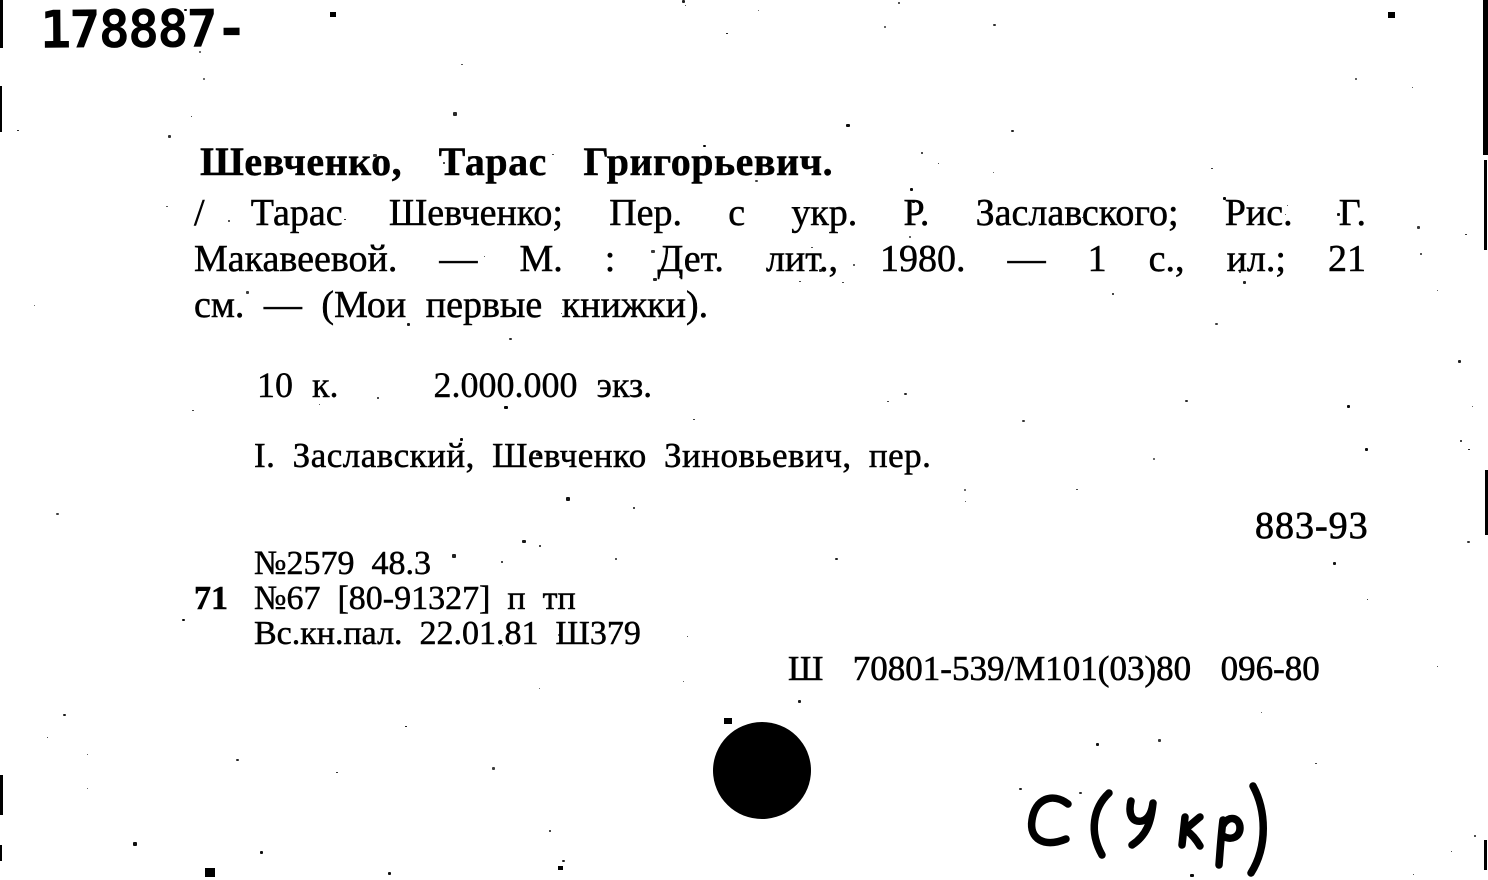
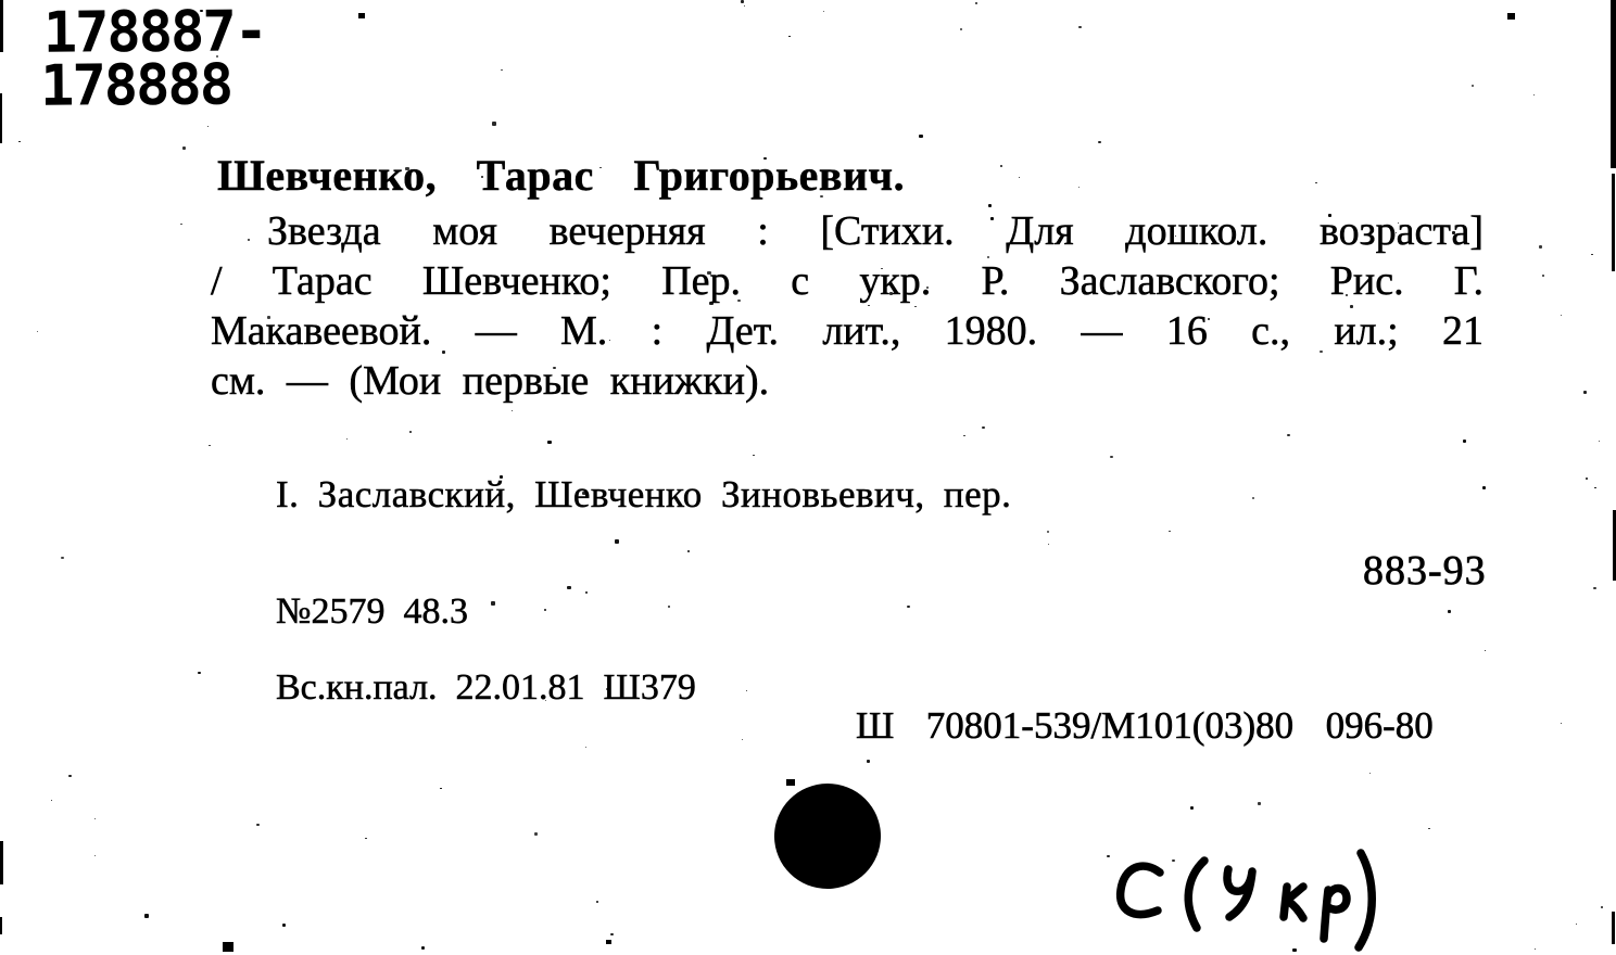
  178887-
+ 178888
  Шевченко, Тарас Григорьевич.
+ Звезда моя вечерняя : [Стихи. Для дошкол. возраста]
  / Тарас Шевченко; Пер. с укр. Р. Заславского; Рис. Г.
- Макавеевой. — М. : Дет. лит., 1980. — 1 с., ил.; 21
+ Макавеевой. — М. : Дет. лит., 1980. — 16 с., ил.; 21
  см. — (Мои первые книжки).
- 10 к. 2.000.000 экз.
  I. Заславский, Шевченко Зиновьевич, пер.
  883-93
  №2579 48.3
- 71 №67 [80-91327] п тп
  Вс.кн.пал. 22.01.81 Ш379
  Ш 70801-539/М101(03)80 096-80
